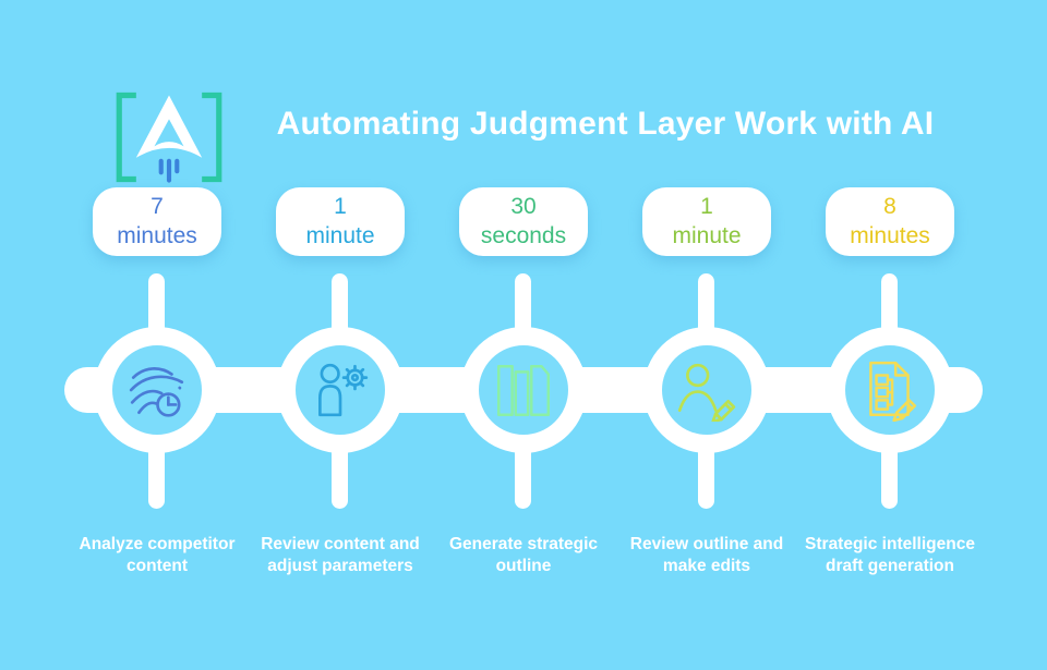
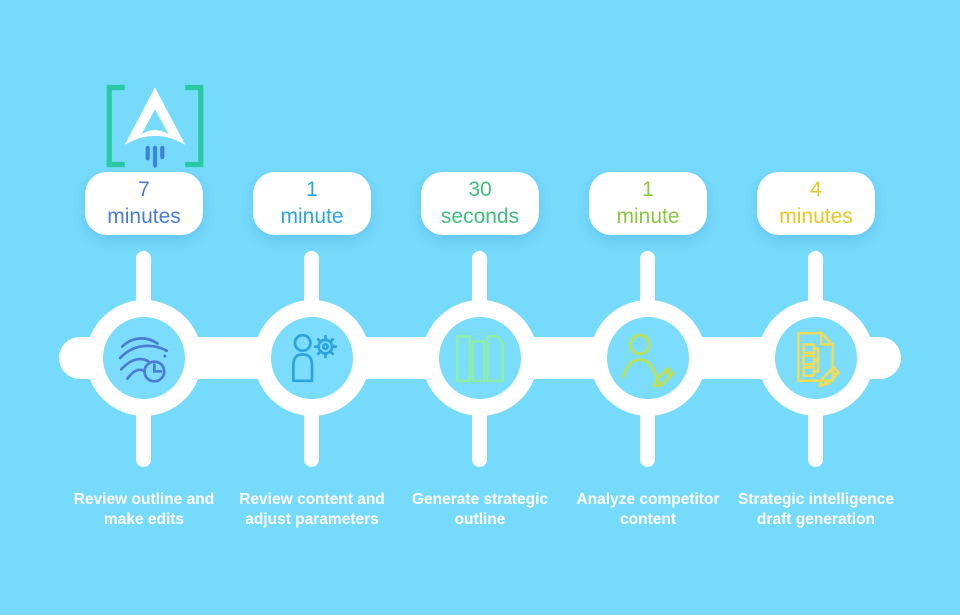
- Automating Judgment Layer Work with AI
  7
  minutes
- Analyze competitor content
+ Review outline and make edits
  1
  minute
  Review content and adjust parameters
  30
  seconds
  Generate strategic outline
  1
  minute
- Review outline and make edits
+ Analyze competitor content
- 8
+ 4
  minutes
  Strategic intelligence draft generation
